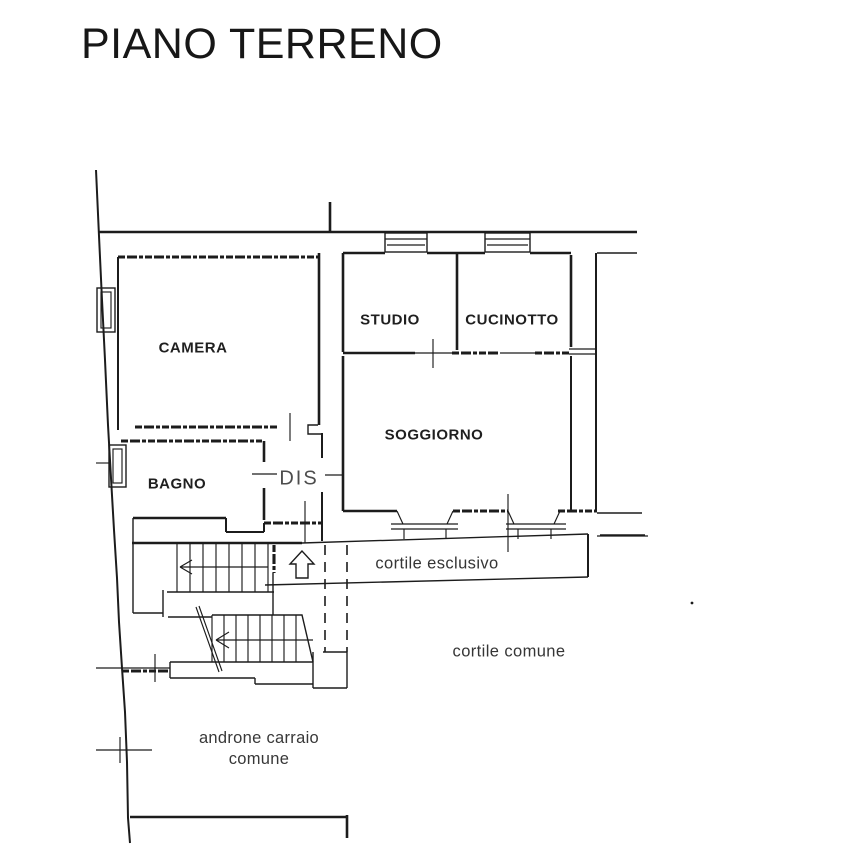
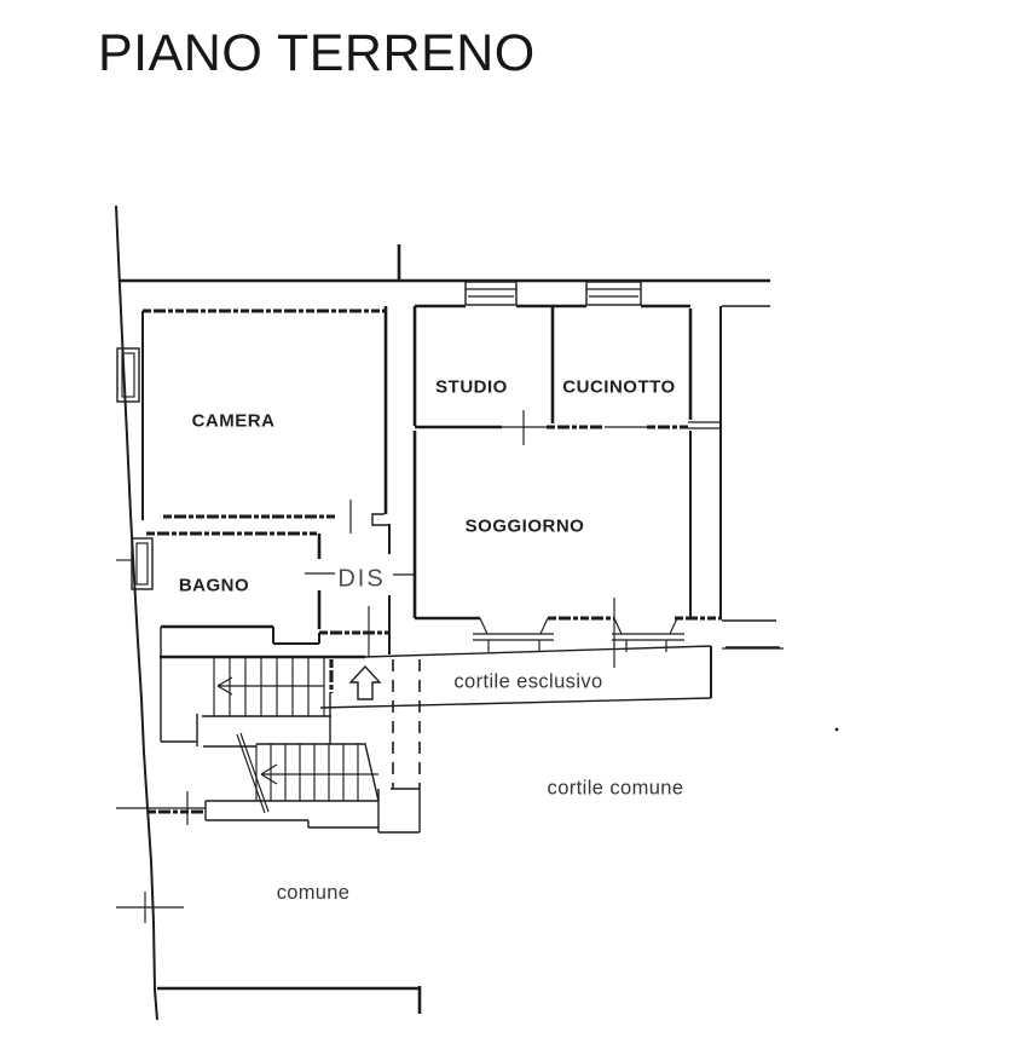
  PIANO TERRENO
  CAMERA
  STUDIO
  CUCINOTTO
  SOGGIORNO
  BAGNO
  DIS
  cortile esclusivo
  cortile comune
- androne carraio
  comune
